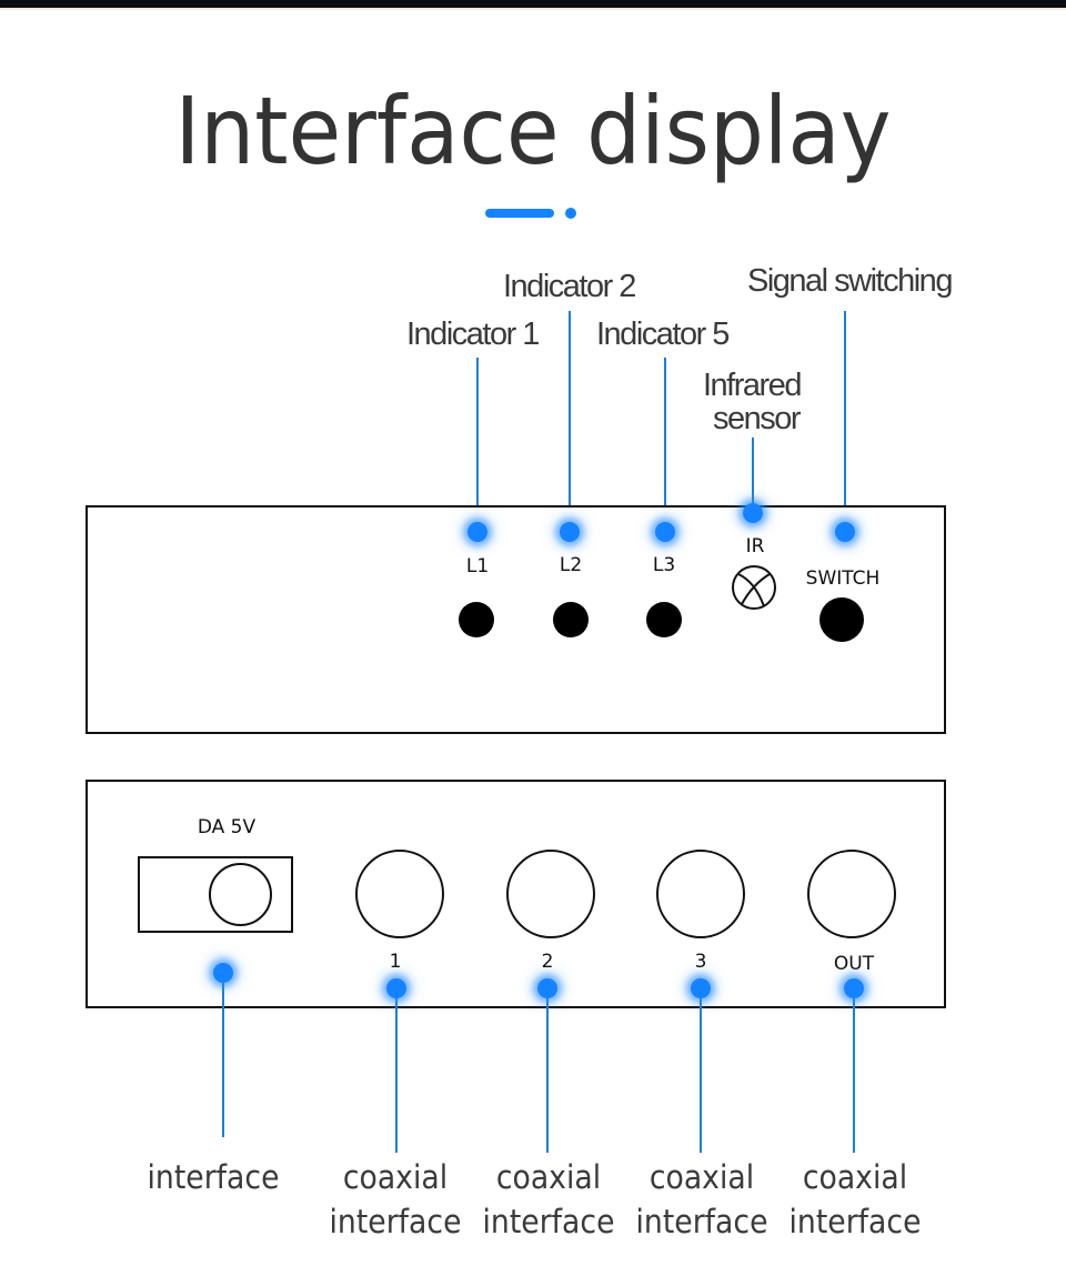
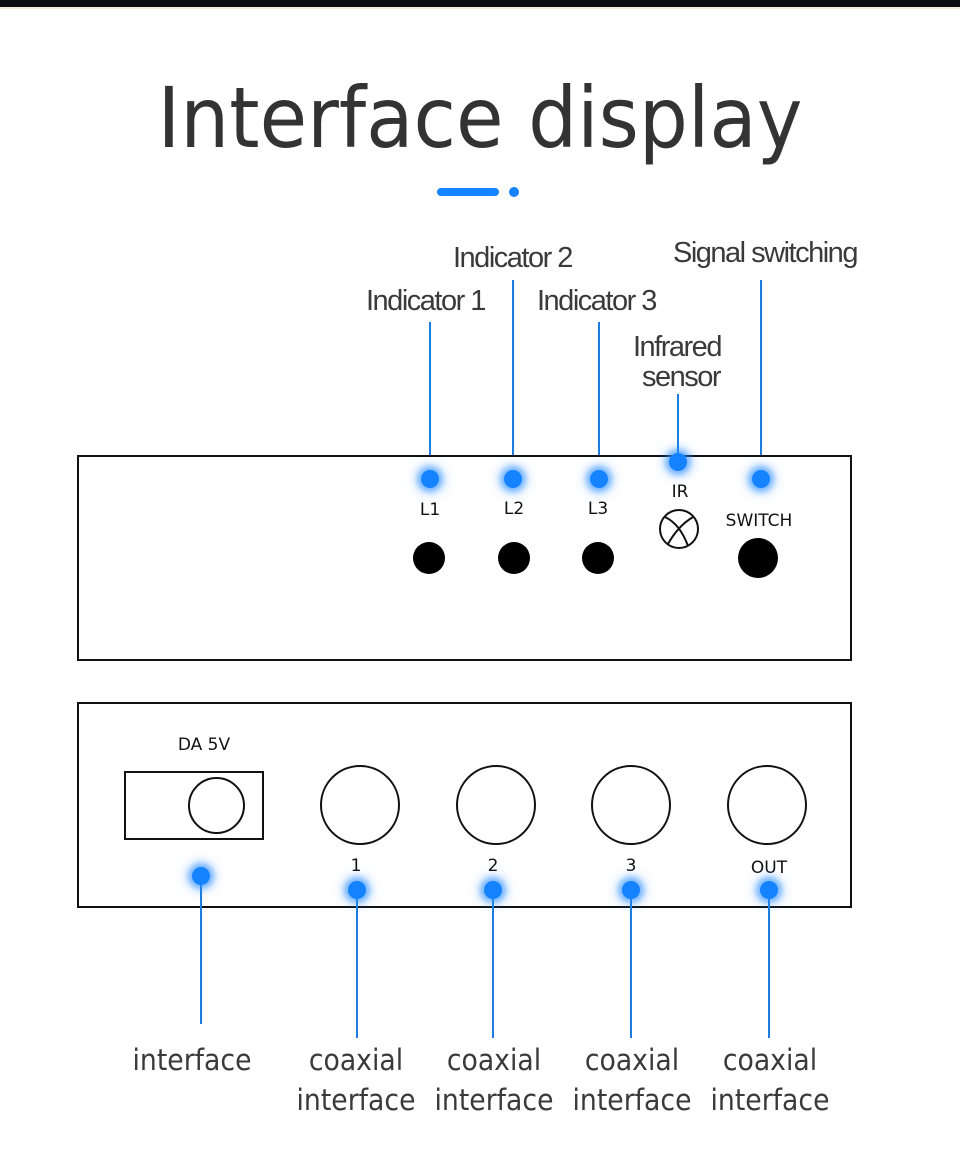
  Interface display
  Indicator 1
  Indicator 2
- Indicator 5
+ Indicator 3
  Infrared
  sensor
  Signal switching
  L1
  L2
  L3
  IR
  SWITCH
  DA 5V
  1
  2
  3
  OUT
  interface
  coaxial
  interface
  coaxial
  interface
  coaxial
  interface
  coaxial
  interface
